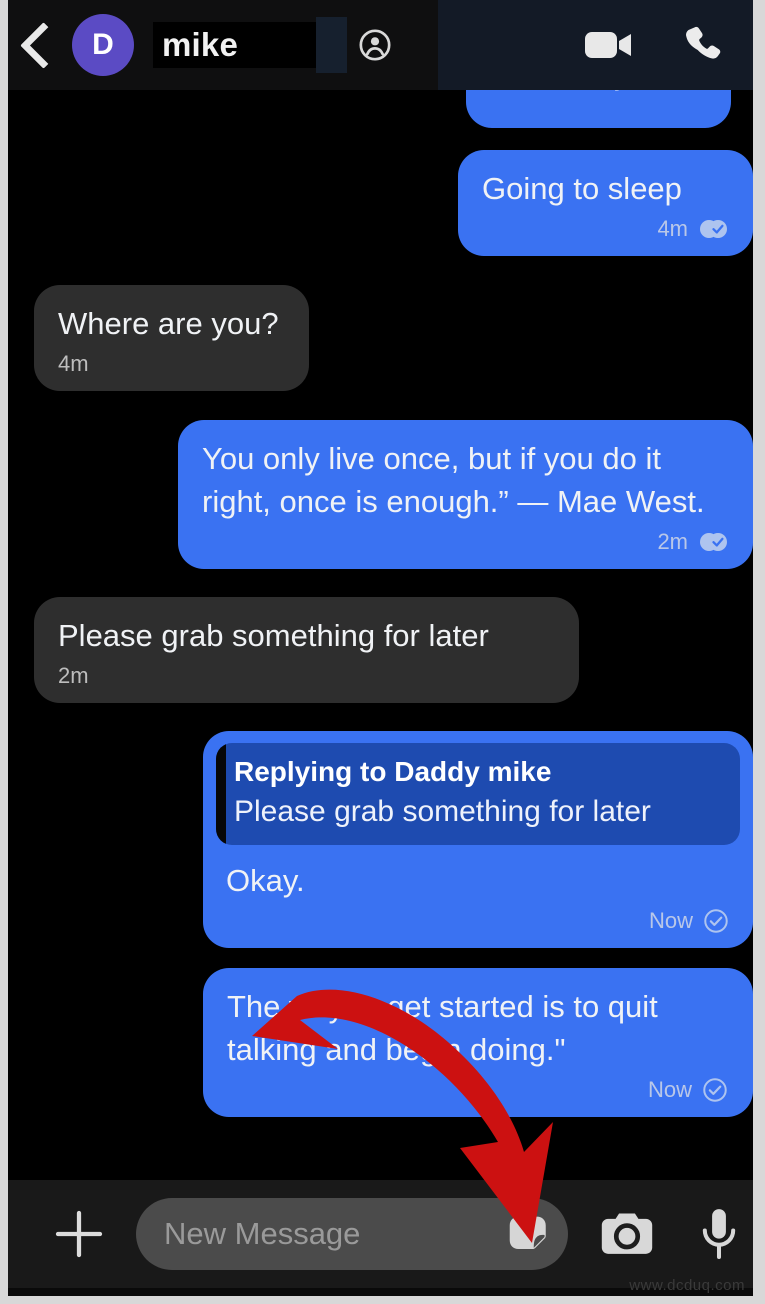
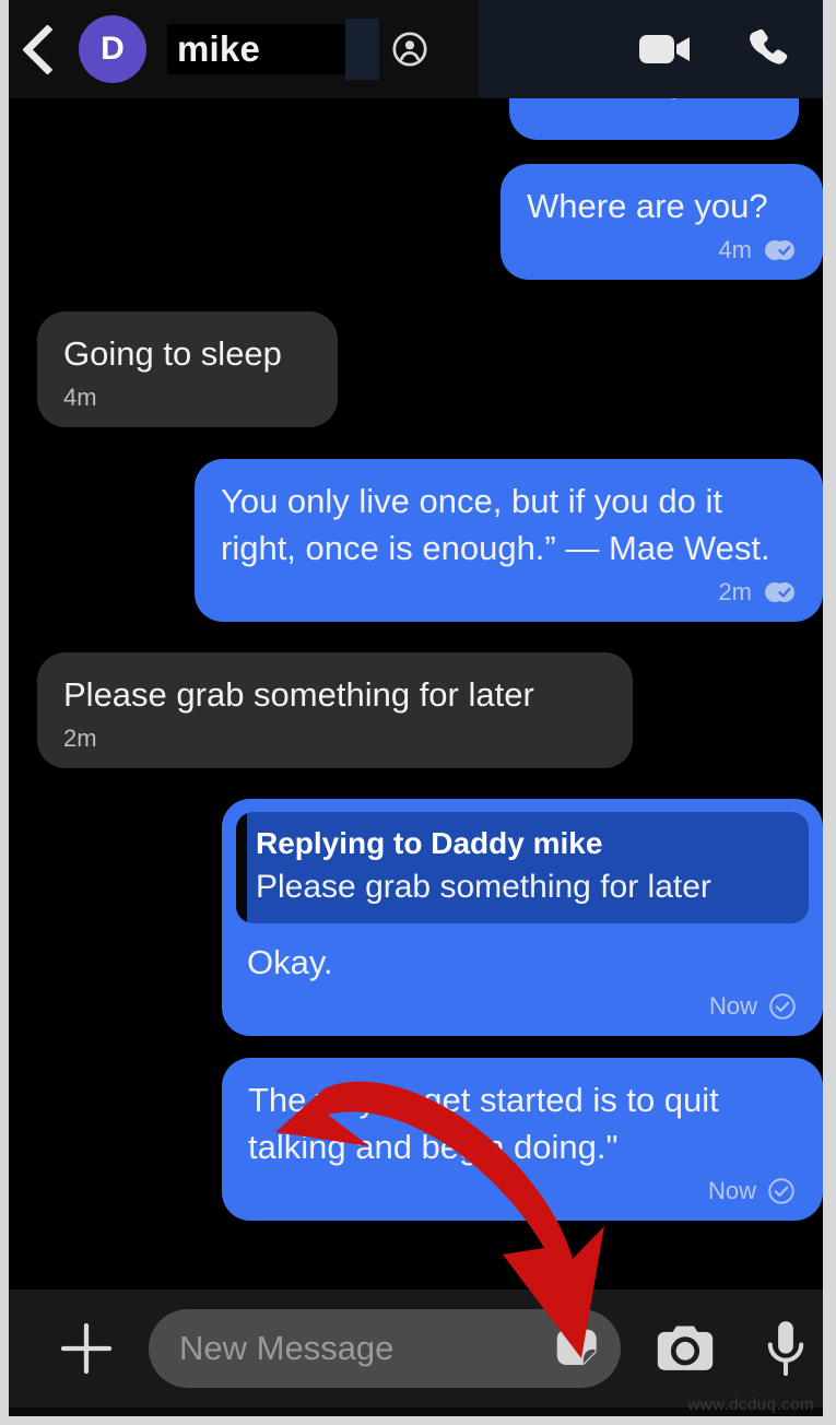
  D
  mike
- Going to sleep
+ Where are you?
  4m
- Where are you?
+ Going to sleep
  4m
  You only live once, but if you do it right, once is enough.” — Mae West.
  2m
  Please grab something for later
  2m
  Replying to Daddy mike
  Please grab something for later
  Okay.
  Now
  The get started is to quit talking and b doing."
  Now
  New Message
  www.dcduq.com
